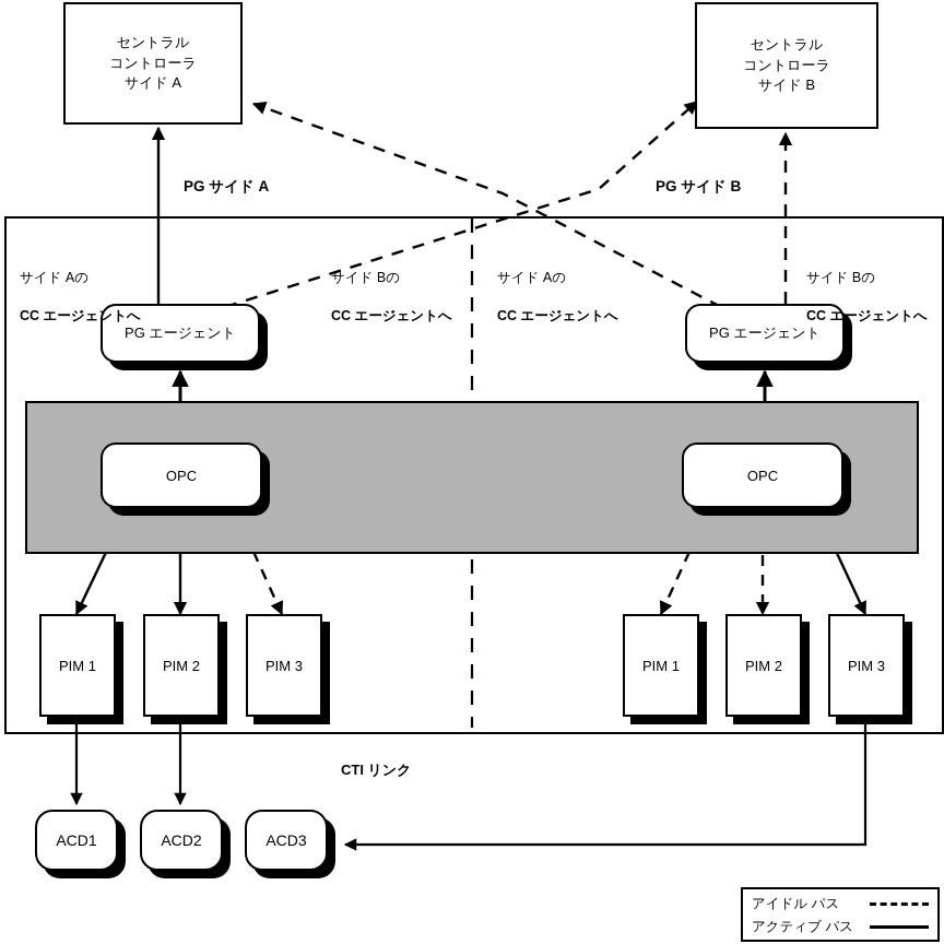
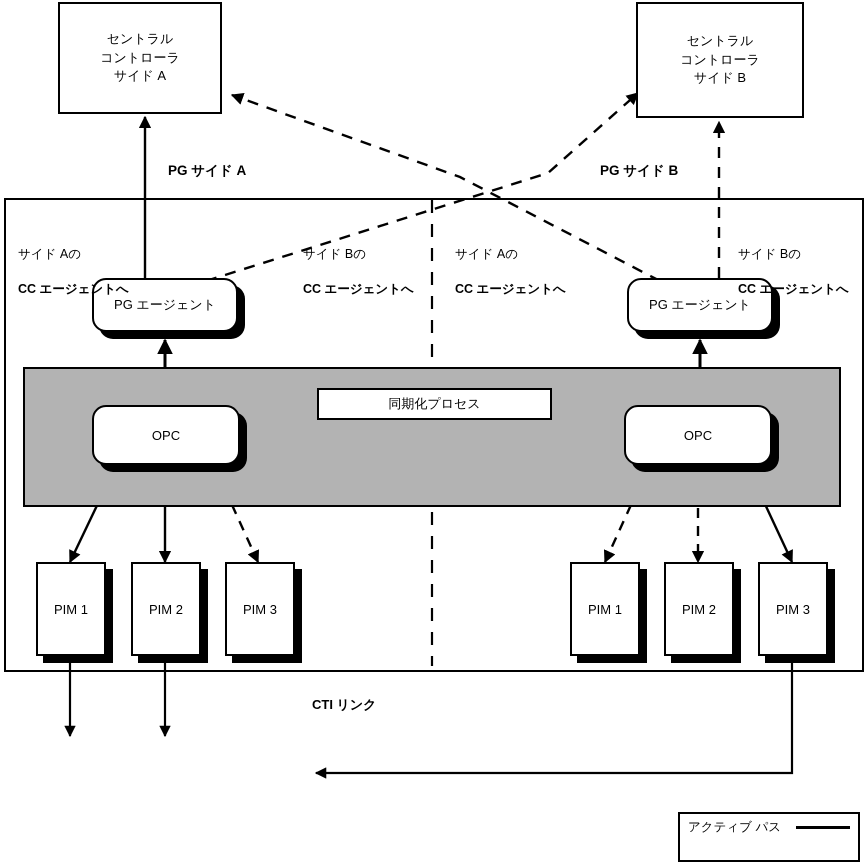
  セントラル
  コントローラ
  サイド A
  セントラル
  コントローラ
  サイド B
  PG サイド A
  PG サイド B
  サイド Aの
  CC エージェントへ
  サイド Bの
  CC エージェントへ
  サイド Aの
  CC エージェントへ
  サイド Bの
  CC エージェントへ
  PG エージェント
  PG エージェント
  OPC
  OPC
+ 同期化プロセス
  PIM 1
  PIM 2
  PIM 3
  PIM 1
  PIM 2
  PIM 3
  CTI リンク
- ACD1
- ACD2
- ACD3
- アイドル パス
  アクティブ パス
